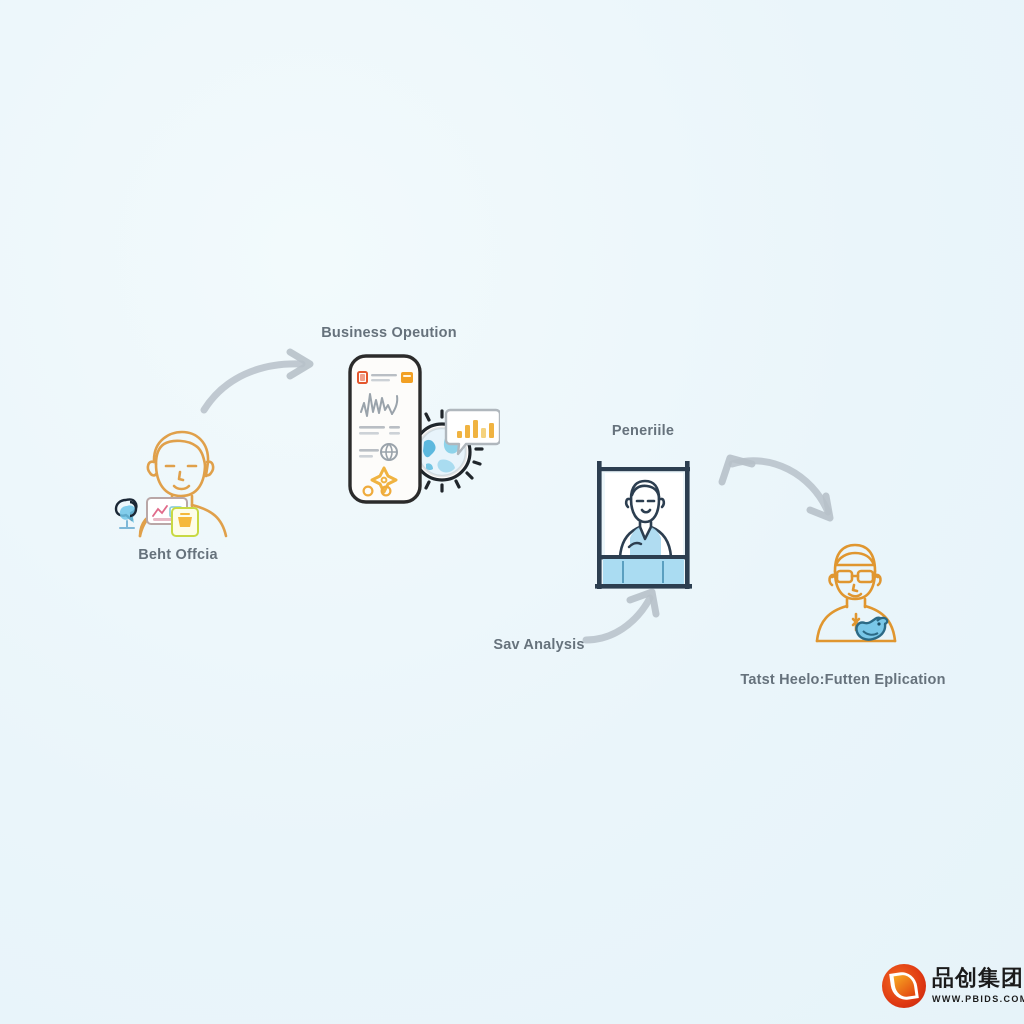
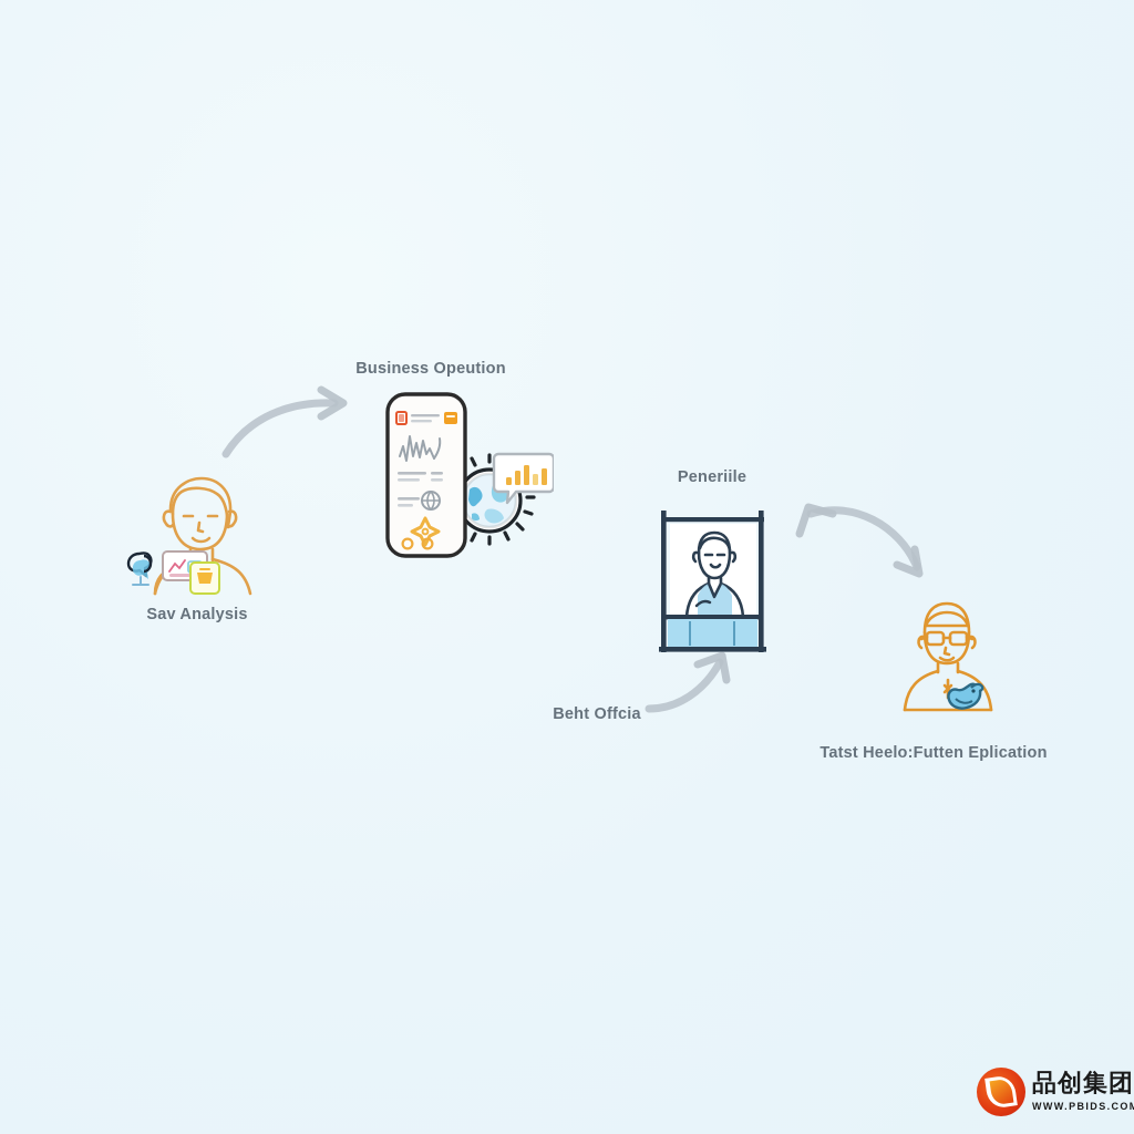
- Beht Offcia
+ Sav Analysis
  Business Opeution
  Peneriile
- Sav Analysis
+ Beht Offcia
  Tatst Heelo:Futten Eplication
  品创集团
  WWW.PBIDS.CO
